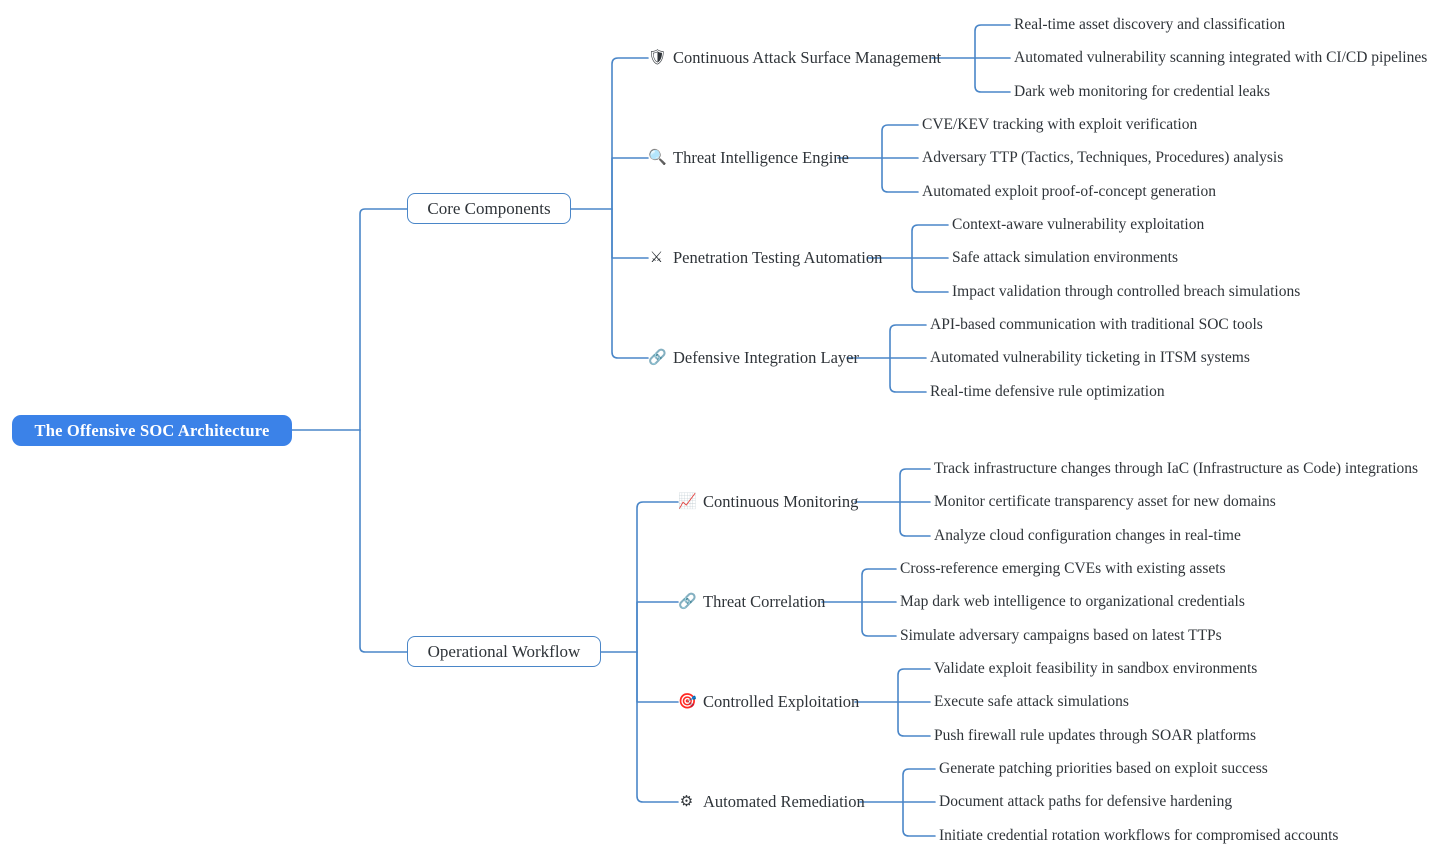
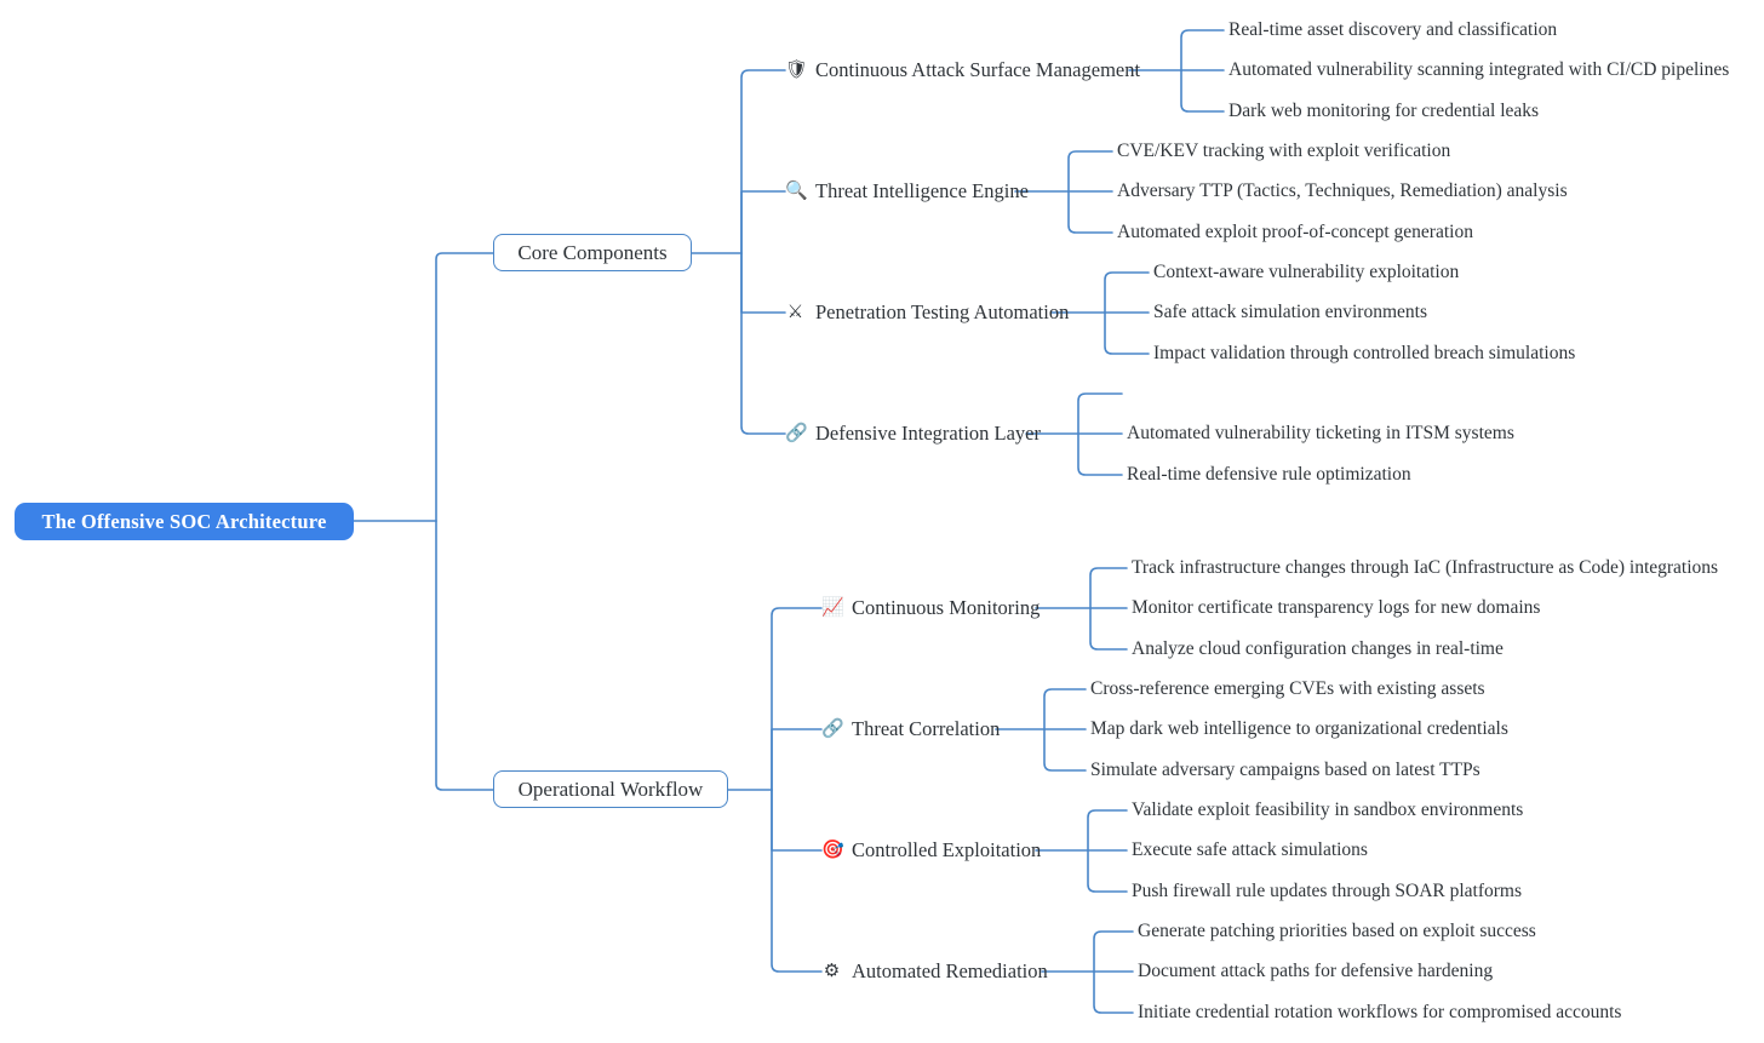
  The Offensive SOC Architecture
  Core Components
  Operational Workflow
  🛡
  Continuous Attack Surface Management
  🔍
  Threat Intelligence Engine
  ⚔
  Penetration Testing Automation
  🔗
  Defensive Integration Layer
  Real-time asset discovery and classification
  Automated vulnerability scanning integrated with CI/CD pipelines
  Dark web monitoring for credential leaks
  CVE/KEV tracking with exploit verification
- Adversary TTP (Tactics, Techniques, Procedures) analysis
+ Adversary TTP (Tactics, Techniques, Remediation) analysis
  Automated exploit proof-of-concept generation
  Context-aware vulnerability exploitation
  Safe attack simulation environments
  Impact validation through controlled breach simulations
- API-based communication with traditional SOC tools
  Automated vulnerability ticketing in ITSM systems
  Real-time defensive rule optimization
  📈
  Continuous Monitoring
  🔗
  Threat Correlation
  🎯
  Controlled Exploitation
  ⚙
  Automated Remediation
  Track infrastructure changes through IaC (Infrastructure as Code) integrations
- Monitor certificate transparency asset for new domains
+ Monitor certificate transparency logs for new domains
  Analyze cloud configuration changes in real-time
  Cross-reference emerging CVEs with existing assets
  Map dark web intelligence to organizational credentials
  Simulate adversary campaigns based on latest TTPs
  Validate exploit feasibility in sandbox environments
  Execute safe attack simulations
  Push firewall rule updates through SOAR platforms
  Generate patching priorities based on exploit success
  Document attack paths for defensive hardening
  Initiate credential rotation workflows for compromised accounts
